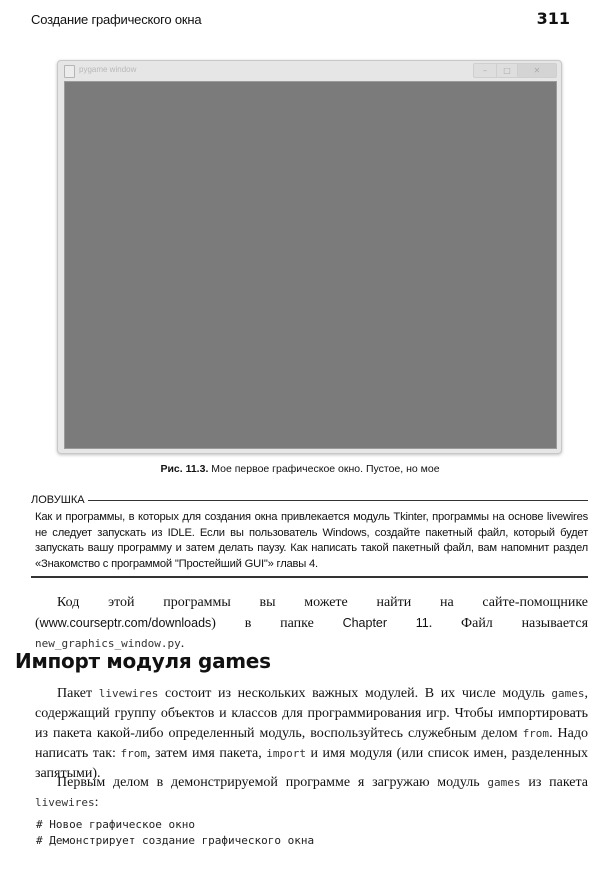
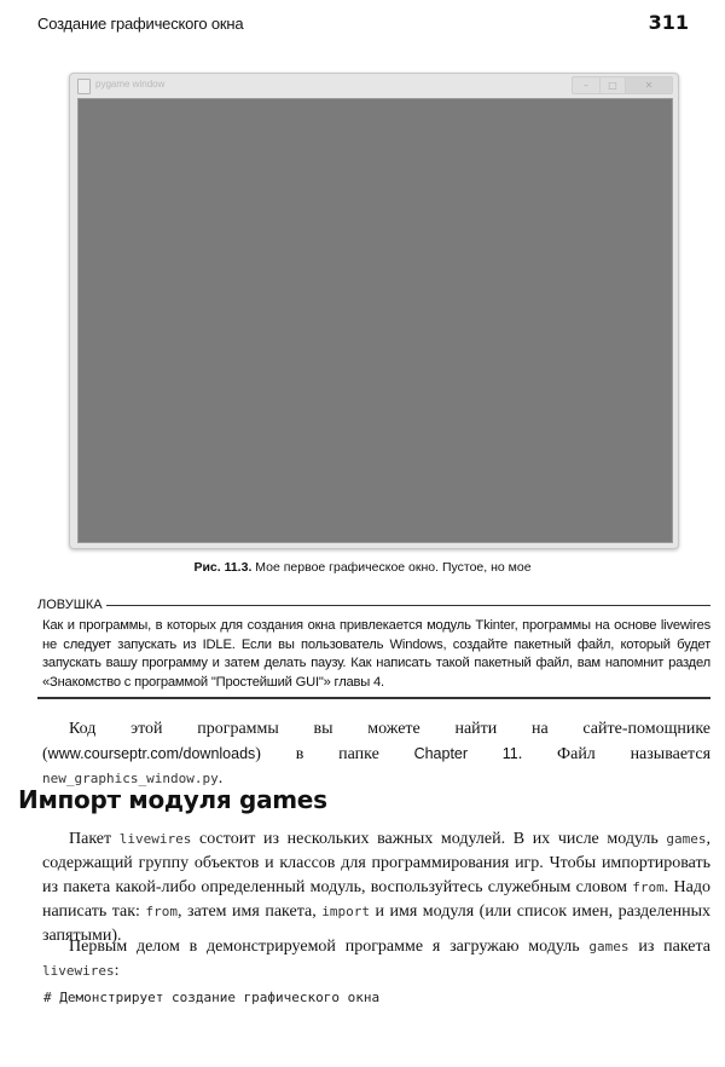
  Создание графического окна
  311
  pygame window
  –
  □
  ✕
  Рис. 11.3. Мое первое графическое окно. Пустое, но мое
  ЛОВУШКА
  Как и программы, в которых для создания окна привлекается модуль Tkinter, программы на основе livewires не следует запускать из IDLE. Если вы пользователь Windows, создайте пакетный файл, который будет запускать вашу программу и затем делать паузу. Как написать такой пакетный файл, вам напомнит раздел «Знакомство с программой "Простейший GUI"» главы 4.
  Код этой программы вы можете найти на сайте-помощнике (www.courseptr.com/downloads) в папке Chapter 11. Файл называется new_graphics_window.py.
  Импорт модуля games
- Пакет livewires состоит из нескольких важных модулей. В их числе модуль games, содержащий группу объектов и классов для программирования игр. Чтобы импортировать из пакета какой-либо определенный модуль, воспользуйтесь служебным делом from. Надо написать так: from, затем имя пакета, import и имя модуля (или список имен, разделенных запятыми).
+ Пакет livewires состоит из нескольких важных модулей. В их числе модуль games, содержащий группу объектов и классов для программирования игр. Чтобы импортировать из пакета какой-либо определенный модуль, воспользуйтесь служебным словом from. Надо написать так: from, затем имя пакета, import и имя модуля (или список имен, разделенных запятыми).
  Первым делом в демонстрируемой программе я загружаю модуль games из пакета livewires:
- # Новое графическое окно
  # Демонстрирует создание графического окна
